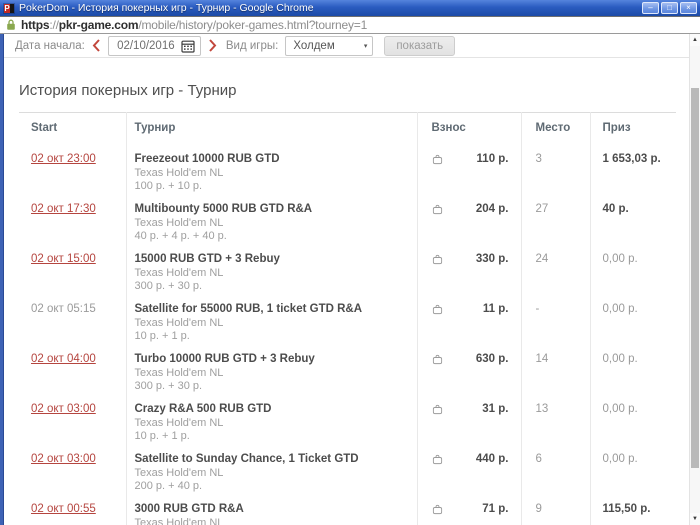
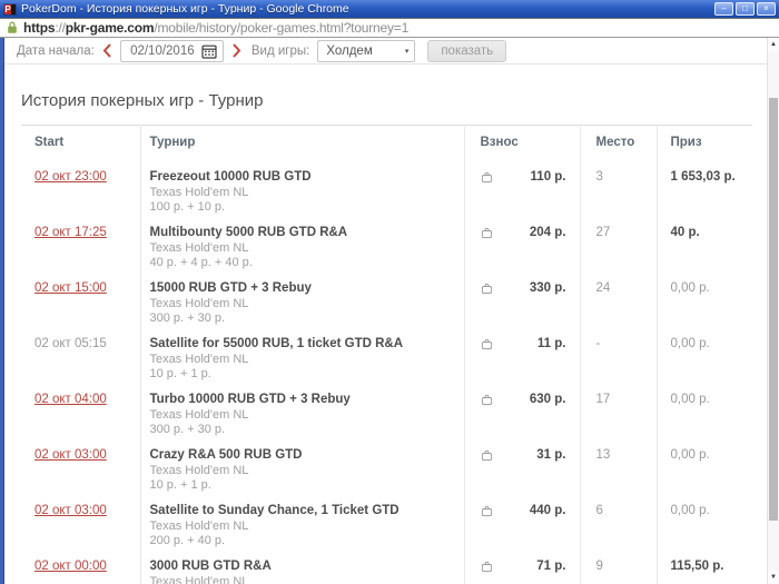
  P
  PokerDom - История покерных игр - Турнир - Google Chrome
  –
  □
  ×
  https://pkr-game.com/mobile/history/poker-games.html?tourney=1
  Дата начала:
  02/10/2016
  Вид игры:
  Холдем
  показать
  История покерных игр - Турнир
  Start	Турнир	Взнос	Место	Приз
  02 окт 23:00	Freezeout 10000 RUB GTDTexas Hold'em NL100 р. + 10 р.	110 р.	3	1 653,03 р.
- 02 окт 17:30	Multibounty 5000 RUB GTD R&ATexas Hold'em NL40 р. + 4 р. + 40 р.	204 р.	27	40 р.
+ 02 окт 17:25	Multibounty 5000 RUB GTD R&ATexas Hold'em NL40 р. + 4 р. + 40 р.	204 р.	27	40 р.
  02 окт 15:00	15000 RUB GTD + 3 RebuyTexas Hold'em NL300 р. + 30 р.	330 р.	24	0,00 р.
  02 окт 05:15	Satellite for 55000 RUB, 1 ticket GTD R&ATexas Hold'em NL10 р. + 1 р.	11 р.	-	0,00 р.
- 02 окт 04:00	Turbo 10000 RUB GTD + 3 RebuyTexas Hold'em NL300 р. + 30 р.	630 р.	14	0,00 р.
+ 02 окт 04:00	Turbo 10000 RUB GTD + 3 RebuyTexas Hold'em NL300 р. + 30 р.	630 р.	17	0,00 р.
  02 окт 03:00	Crazy R&A 500 RUB GTDTexas Hold'em NL10 р. + 1 р.	31 р.	13	0,00 р.
  02 окт 03:00	Satellite to Sunday Chance, 1 Ticket GTDTexas Hold'em NL200 р. + 40 р.	440 р.	6	0,00 р.
- 02 окт 00:55	3000 RUB GTD R&ATexas Hold'em NL	71 р.	9	115,50 р.
+ 02 окт 00:00	3000 RUB GTD R&ATexas Hold'em NL	71 р.	9	115,50 р.
